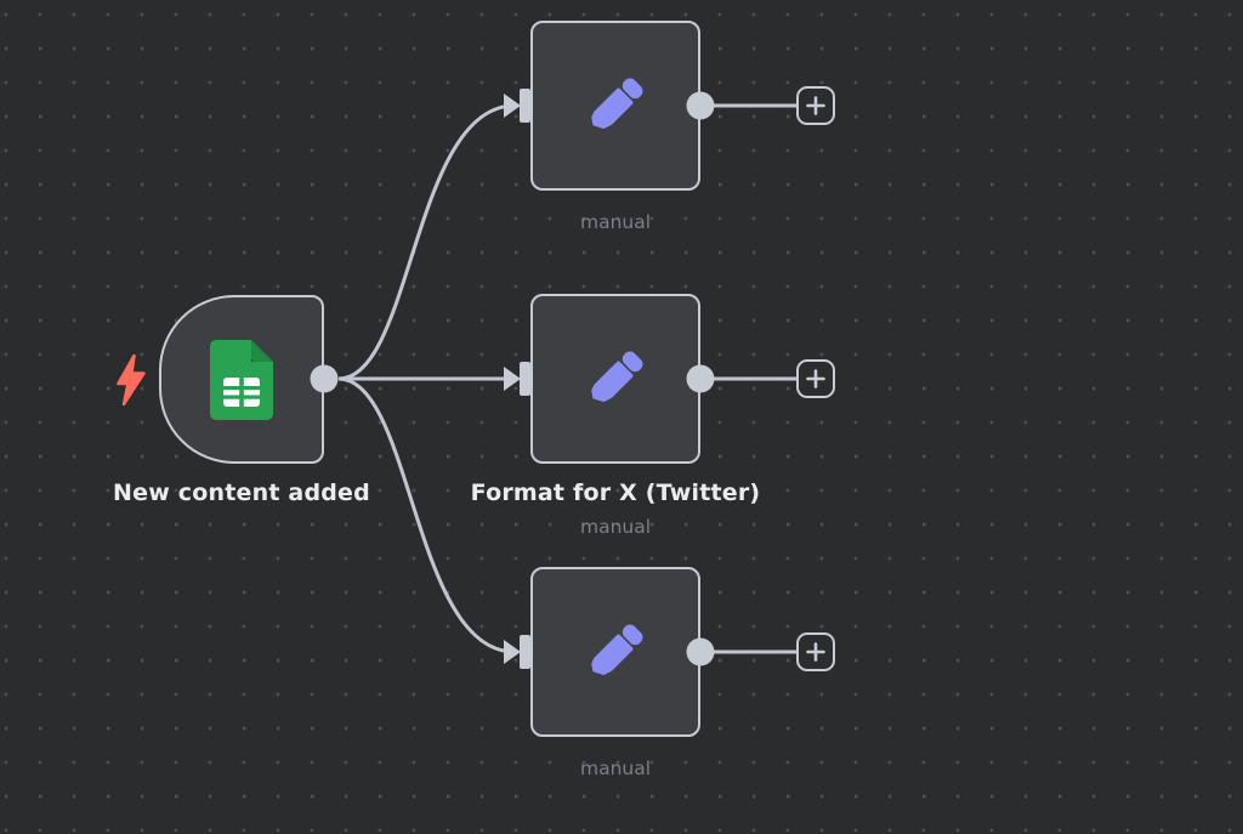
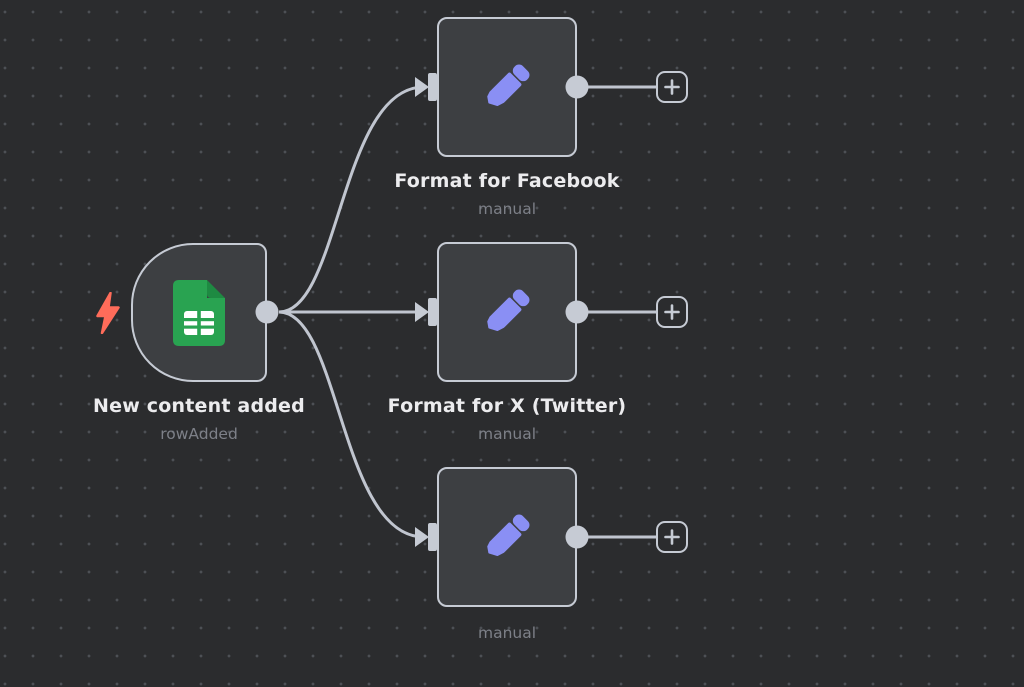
  New content added
+ rowAdded
+ Format for Facebook
  manual
  Format for X (Twitter)
  manual
  manual
